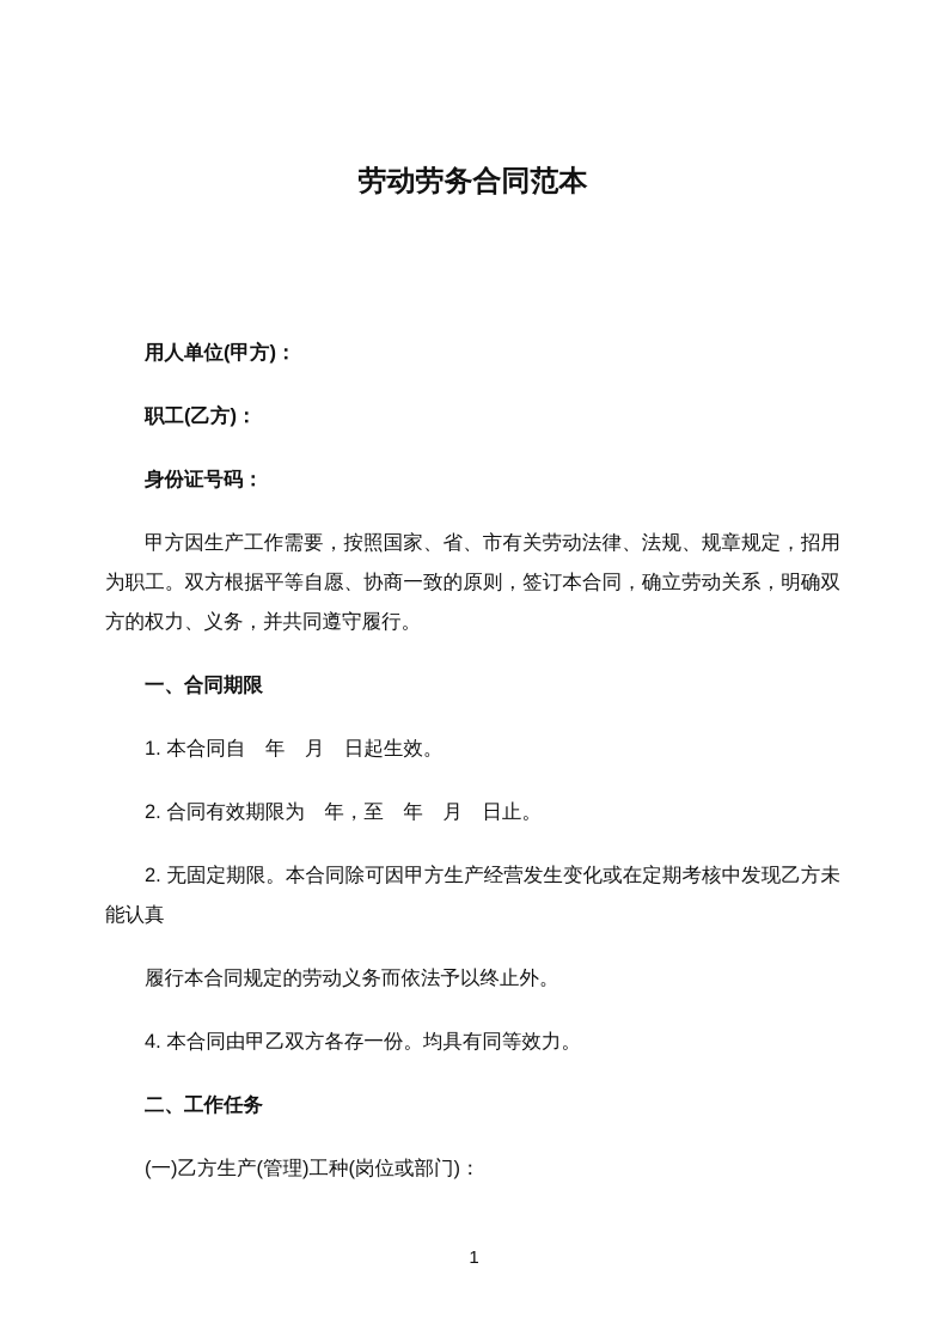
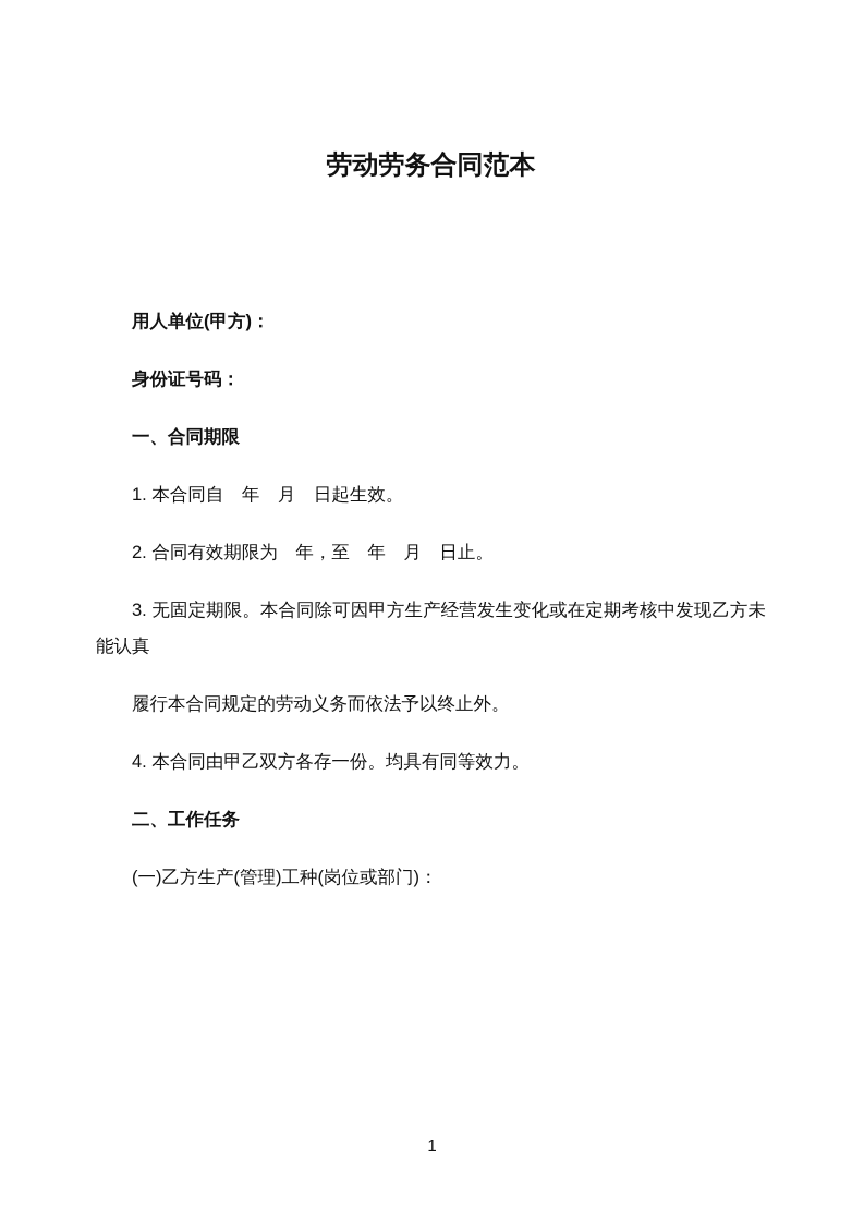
  劳动劳务合同范本
  用人单位(甲方)：
- 职工(乙方)：
  身份证号码：
- 甲方因生产工作需要，按照国家、省、市有关劳动法律、法规、规章规定，招用为职工。双方根据平等自愿、协商一致的原则，签订本合同，确立劳动关系，明确双方的权力、义务，并共同遵守履行。
  一、合同期限
  1. 本合同自 年 月 日起生效。
  2. 合同有效期限为 年，至 年 月 日止。
- 2. 无固定期限。本合同除可因甲方生产经营发生变化或在定期考核中发现乙方未能认真
+ 3. 无固定期限。本合同除可因甲方生产经营发生变化或在定期考核中发现乙方未能认真
  履行本合同规定的劳动义务而依法予以终止外。
  4. 本合同由甲乙双方各存一份。均具有同等效力。
  二、工作任务
  (一)乙方生产(管理)工种(岗位或部门)：
  1
